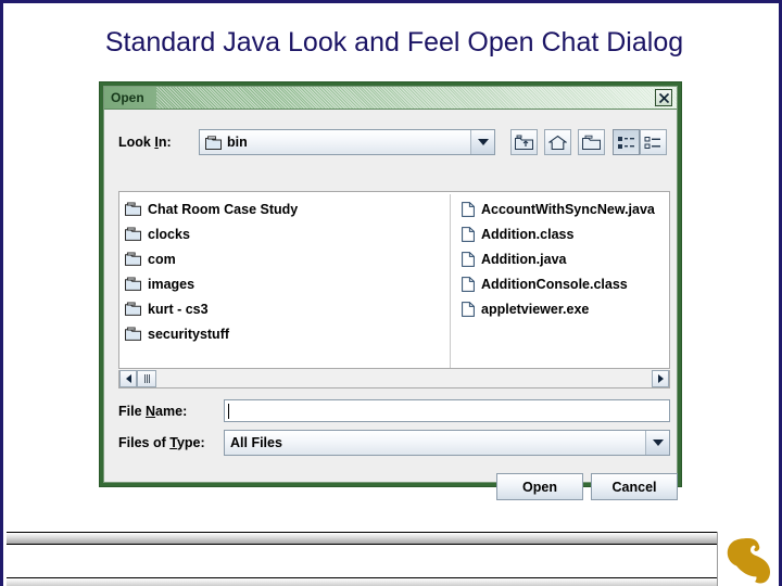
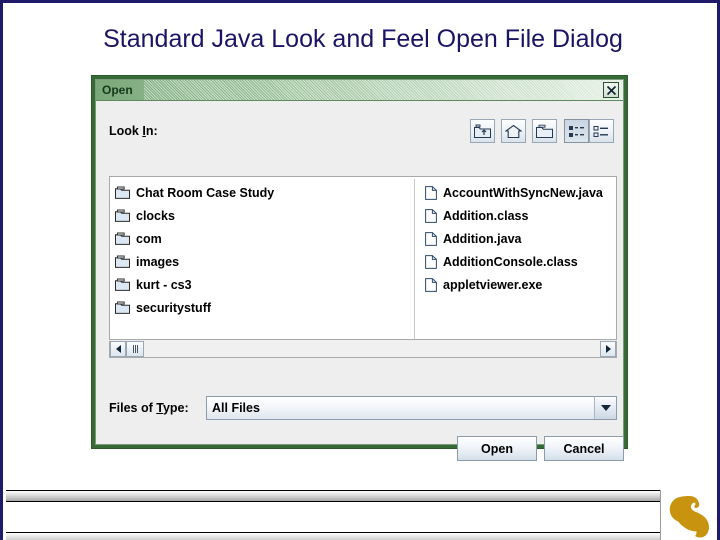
- Standard Java Look and Feel Open Chat Dialog
+ Standard Java Look and Feel Open File Dialog
  Open
  Look In:
- bin
  Chat Room Case Study
  clocks
  com
  images
  kurt - cs3
  securitystuff
  AccountWithSyncNew.java
  Addition.class
  Addition.java
  AdditionConsole.class
  appletviewer.exe
- File Name:
  Files of Type:
  All Files
  Open
  Cancel
